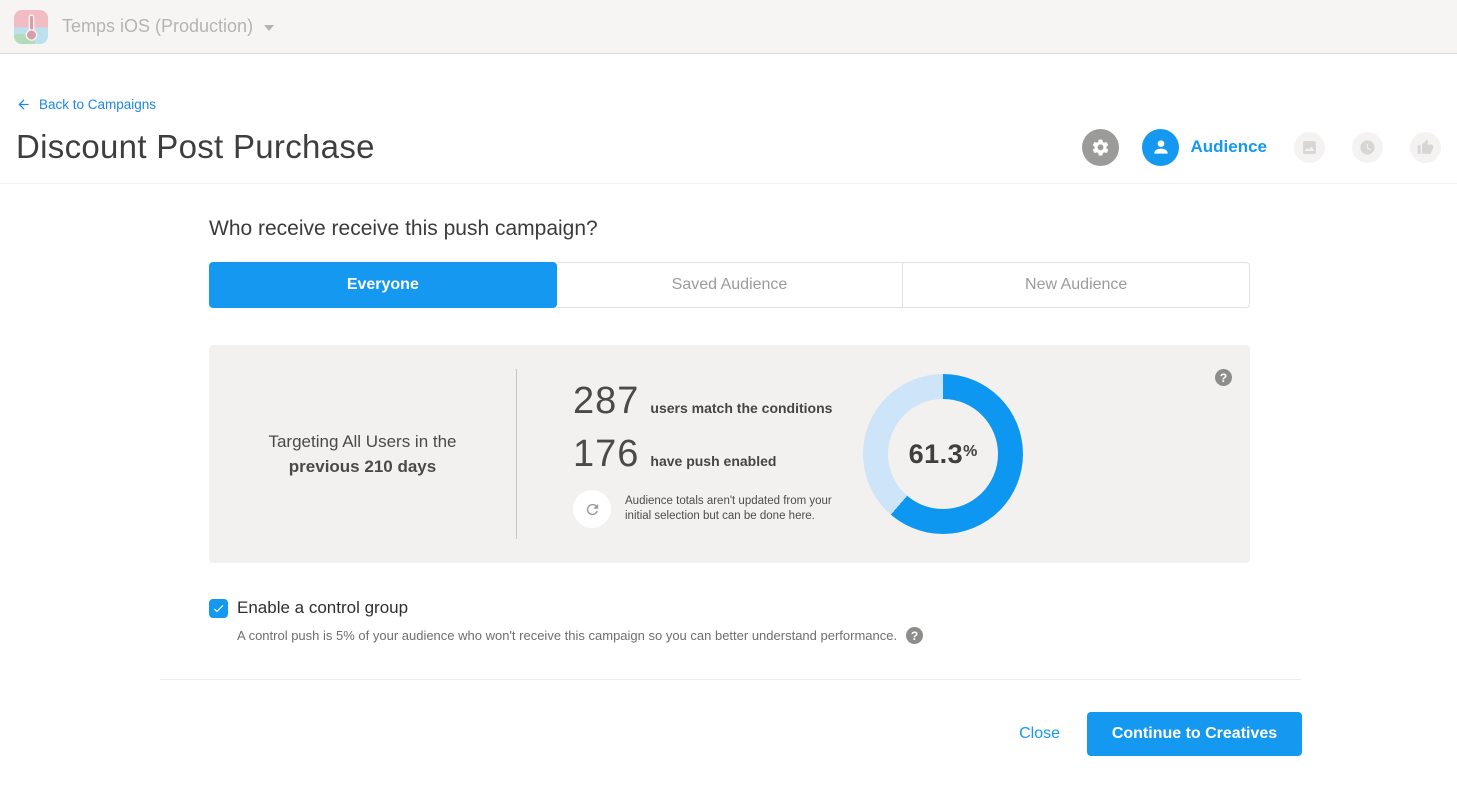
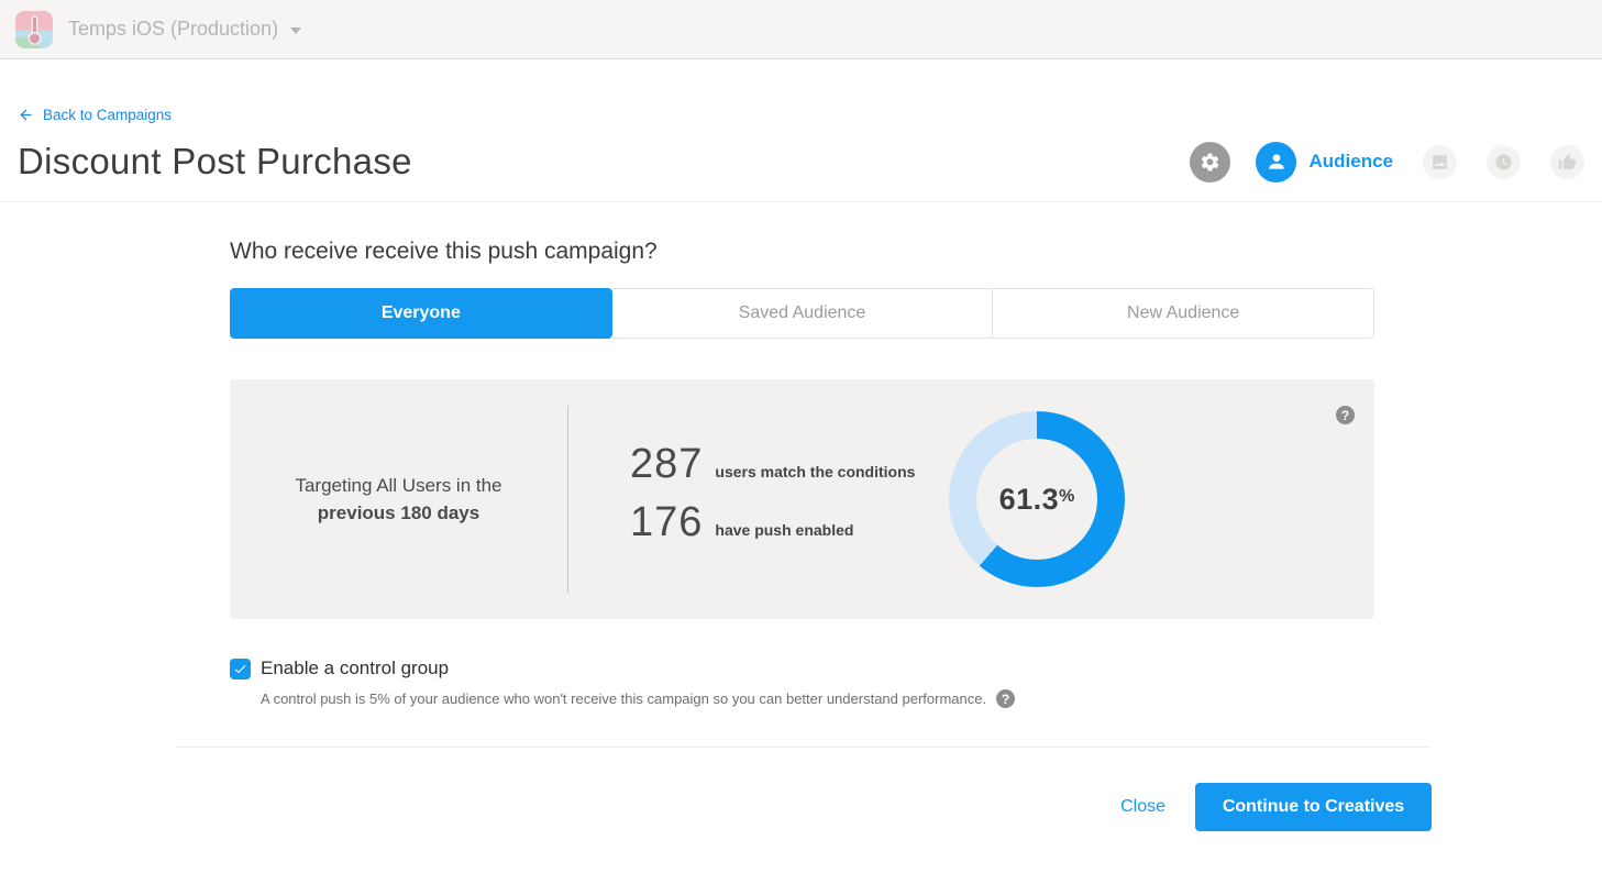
  Temps iOS (Production)
  Back to Campaigns
  Discount Post Purchase
  Audience
  Who receive receive this push campaign?
  Everyone
  Saved Audience
  New Audience
  Targeting All Users in the
- previous 210 days
+ previous 180 days
  287
  users match the conditions
  176
  have push enabled
- Audience totals aren't updated from your initial selection but can be done here.
  61.3%
  ?
  Enable a control group
  A control push is 5% of your audience who won't receive this campaign so you can better understand performance.
  ?
  Close
  Continue to Creatives
